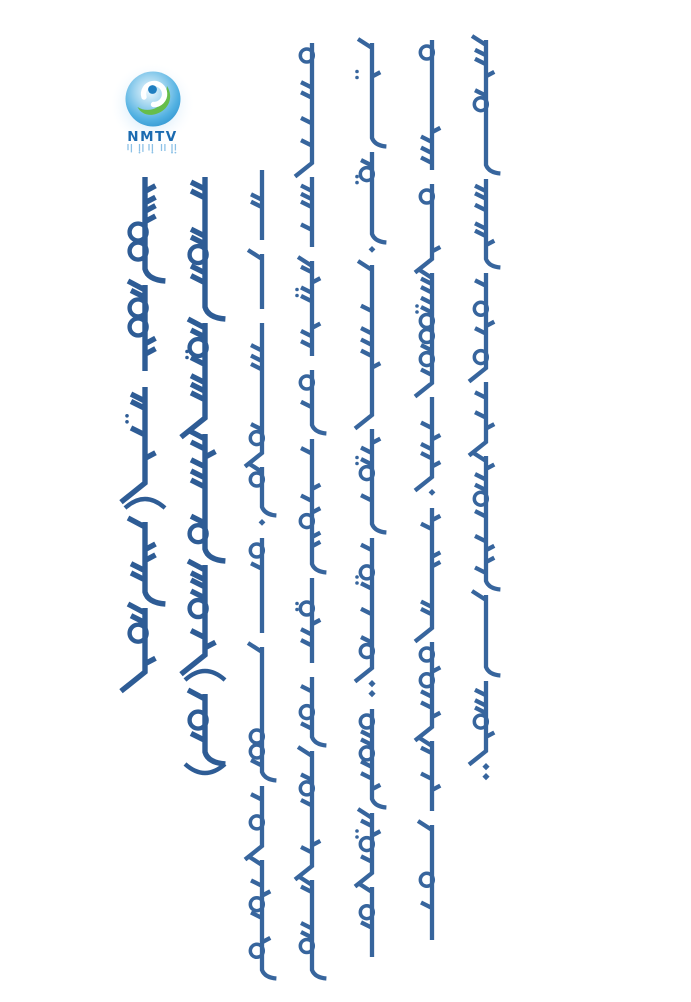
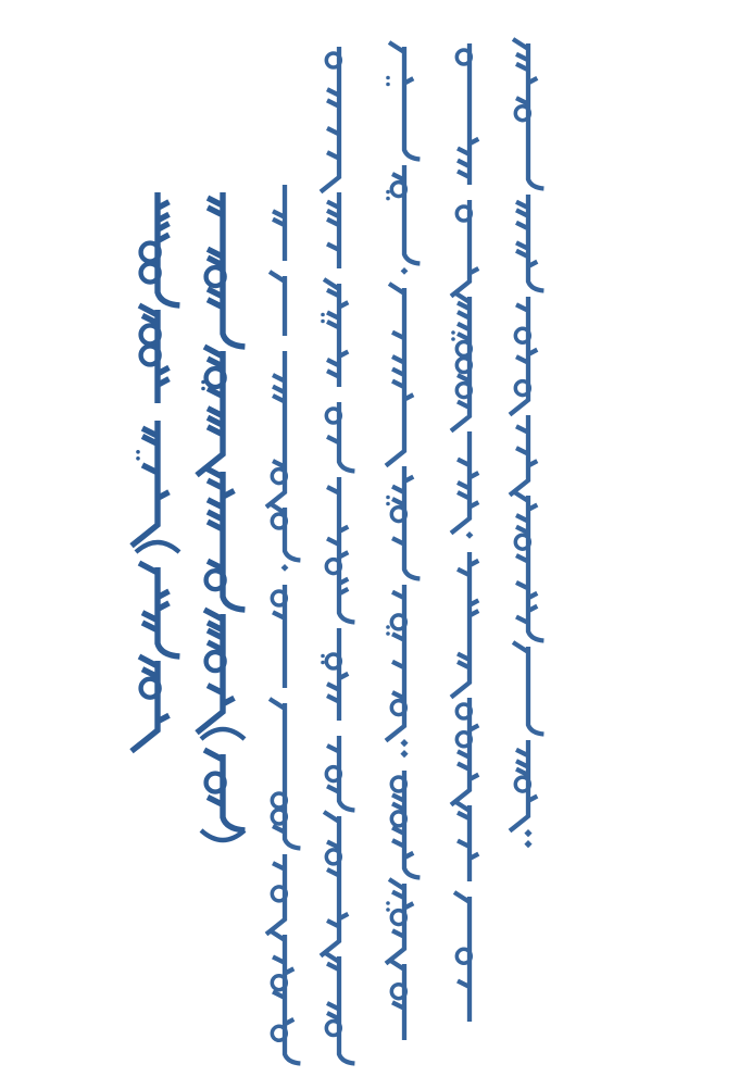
- NMTV
